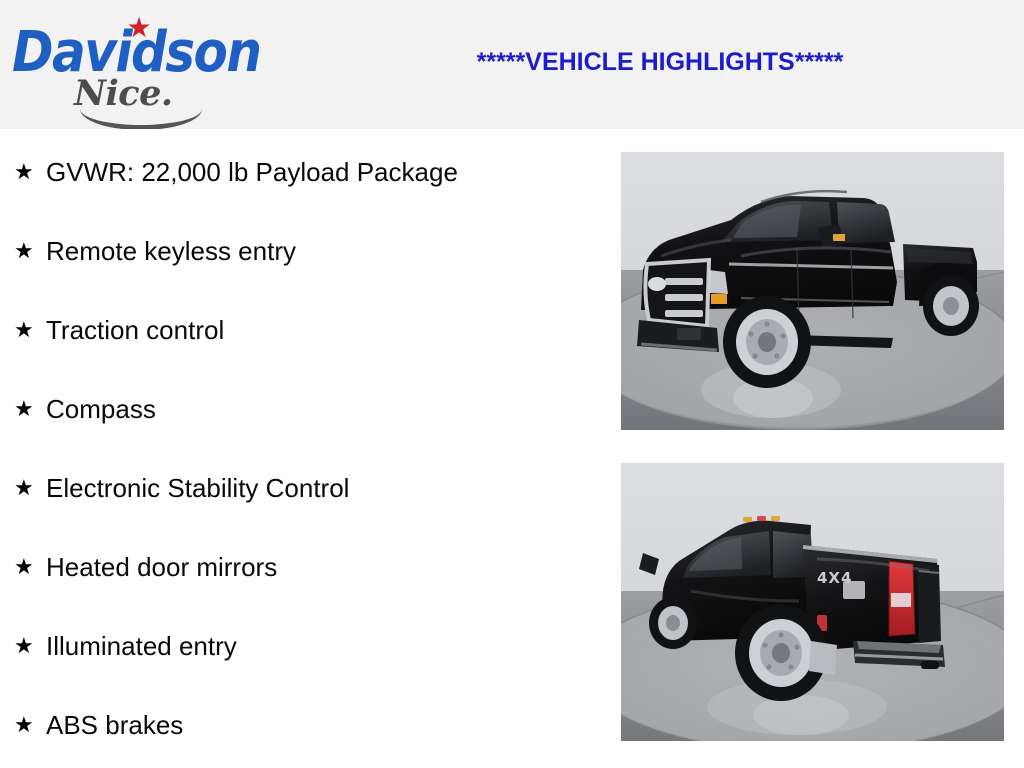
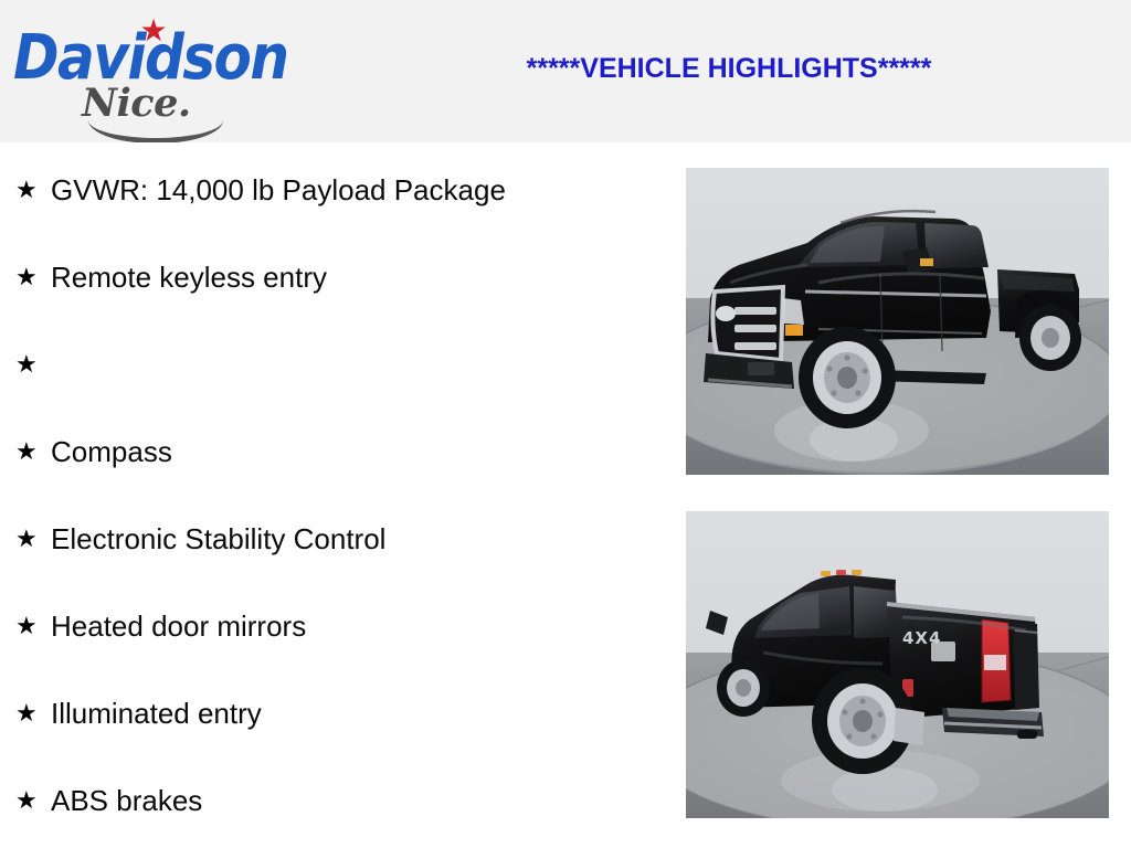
  Davidson
  ★
  Nice.
  *****VEHICLE HIGHLIGHTS*****
  ★
- GVWR: 22,000 lb Payload Package
+ GVWR: 14,000 lb Payload Package
  ★
  Remote keyless entry
  ★
- Traction control
  ★
  Compass
  ★
  Electronic Stability Control
  ★
  Heated door mirrors
  ★
  Illuminated entry
  ★
  ABS brakes
  4X4
